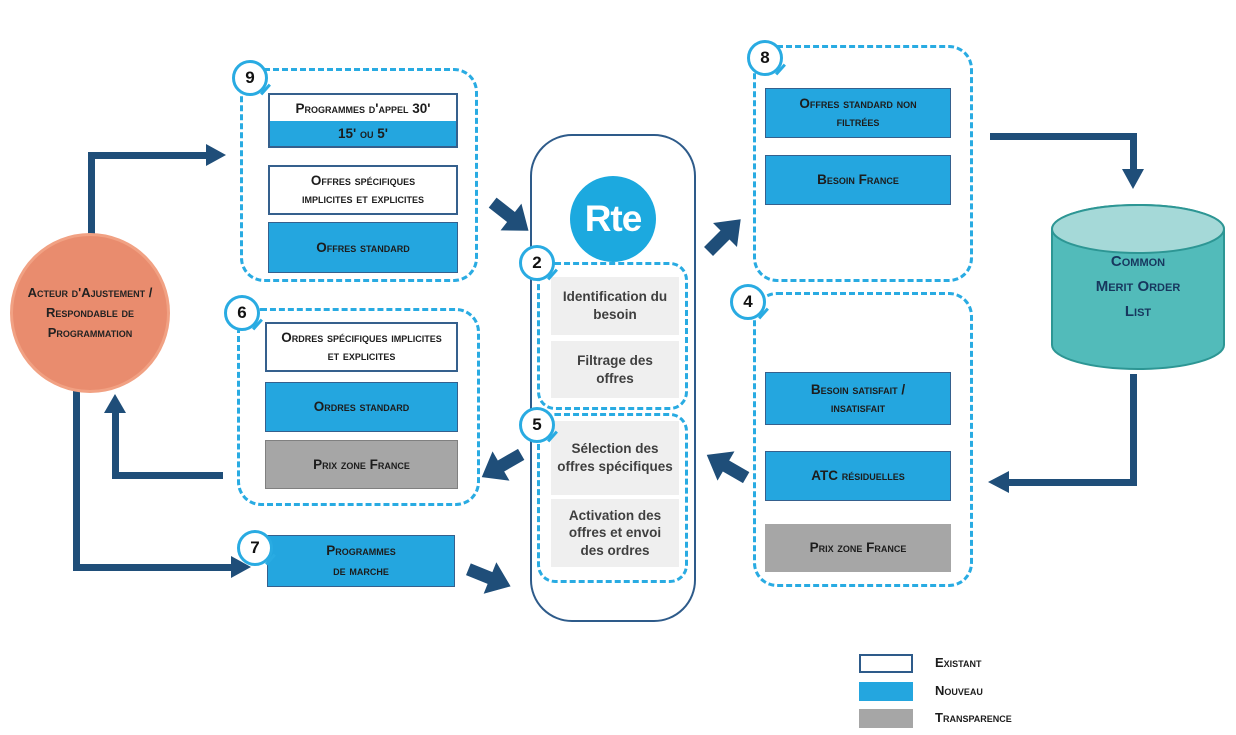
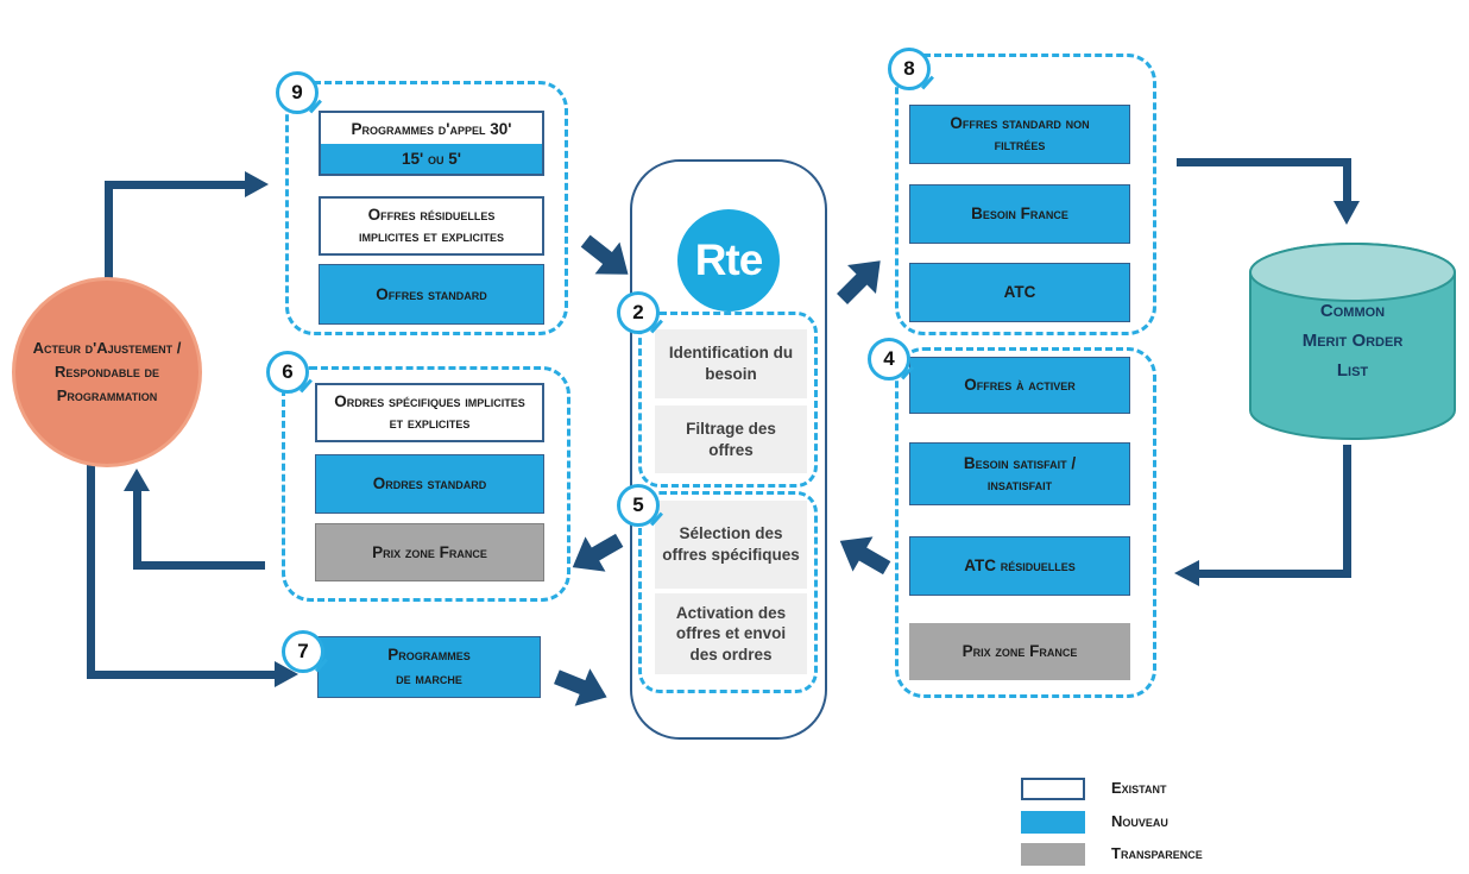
  Rte
  Acteur d'Ajustement /
  Respondable de
  Programmation
  Programmes d'appel 30'
  15' ou 5'
- Offres spécifiques implicites et explicites
+ Offres résiduelles implicites et explicites
  Offres standard
  Identification du besoin
  Filtrage des offres
  Sélection des offres spécifiques
  Activation des offres et envoi des ordres
  Offres standard non filtrées
  Besoin France
+ ATC
+ Offres à activer
  Besoin satisfait / insatisfait
  ATC résiduelles
  Prix zone France
  Ordres spécifiques implicites et explicites
  Ordres standard
  Prix zone France
  Programmes
  de marche
  Common
  Merit Order
  List
  9
  2
  8
  4
  5
  6
  7
  Existant
  Nouveau
  Transparence
